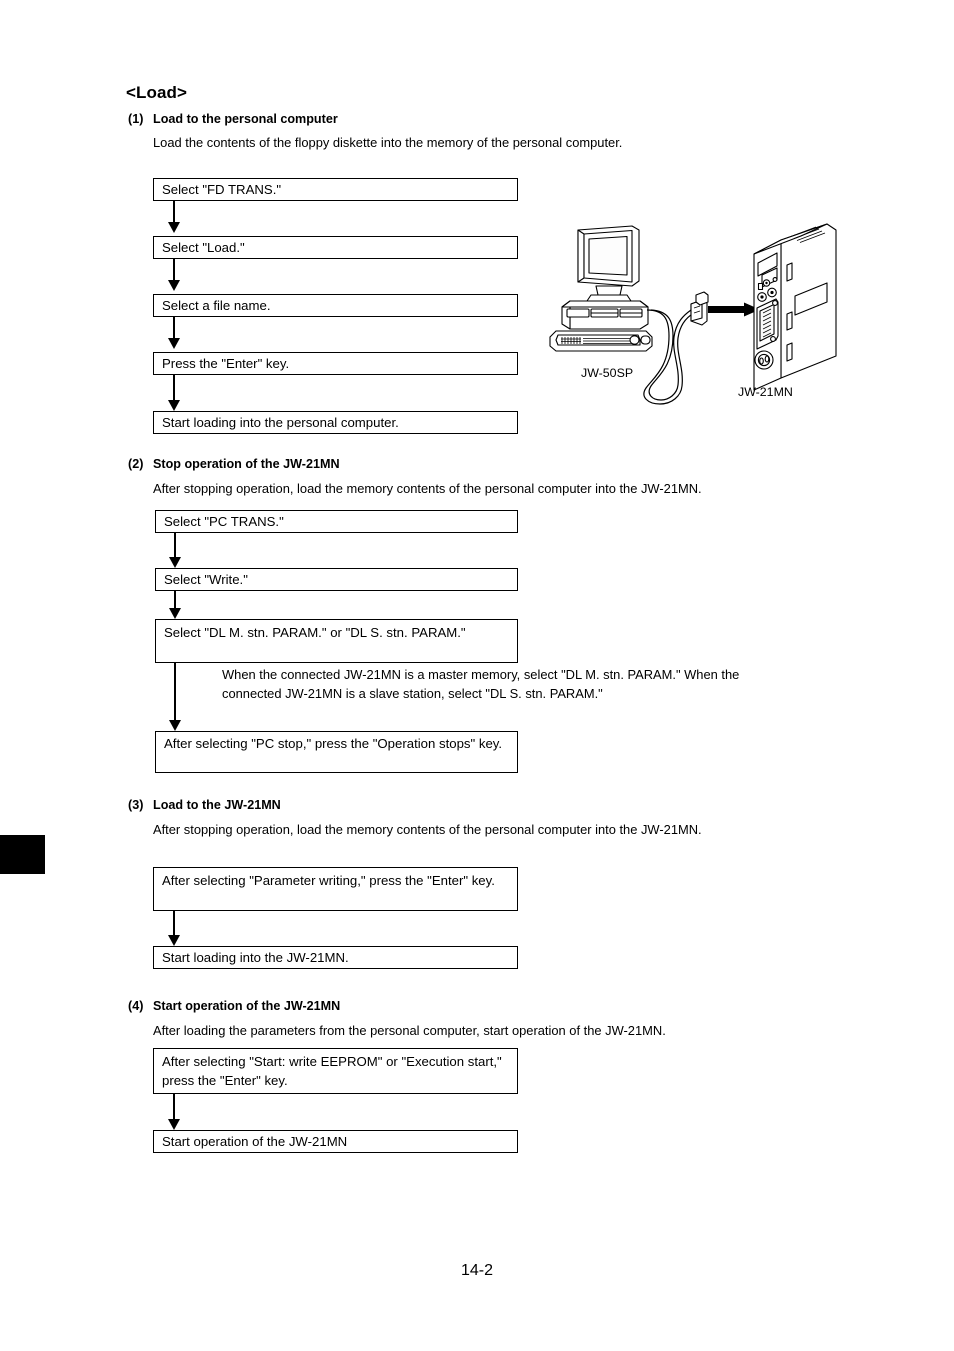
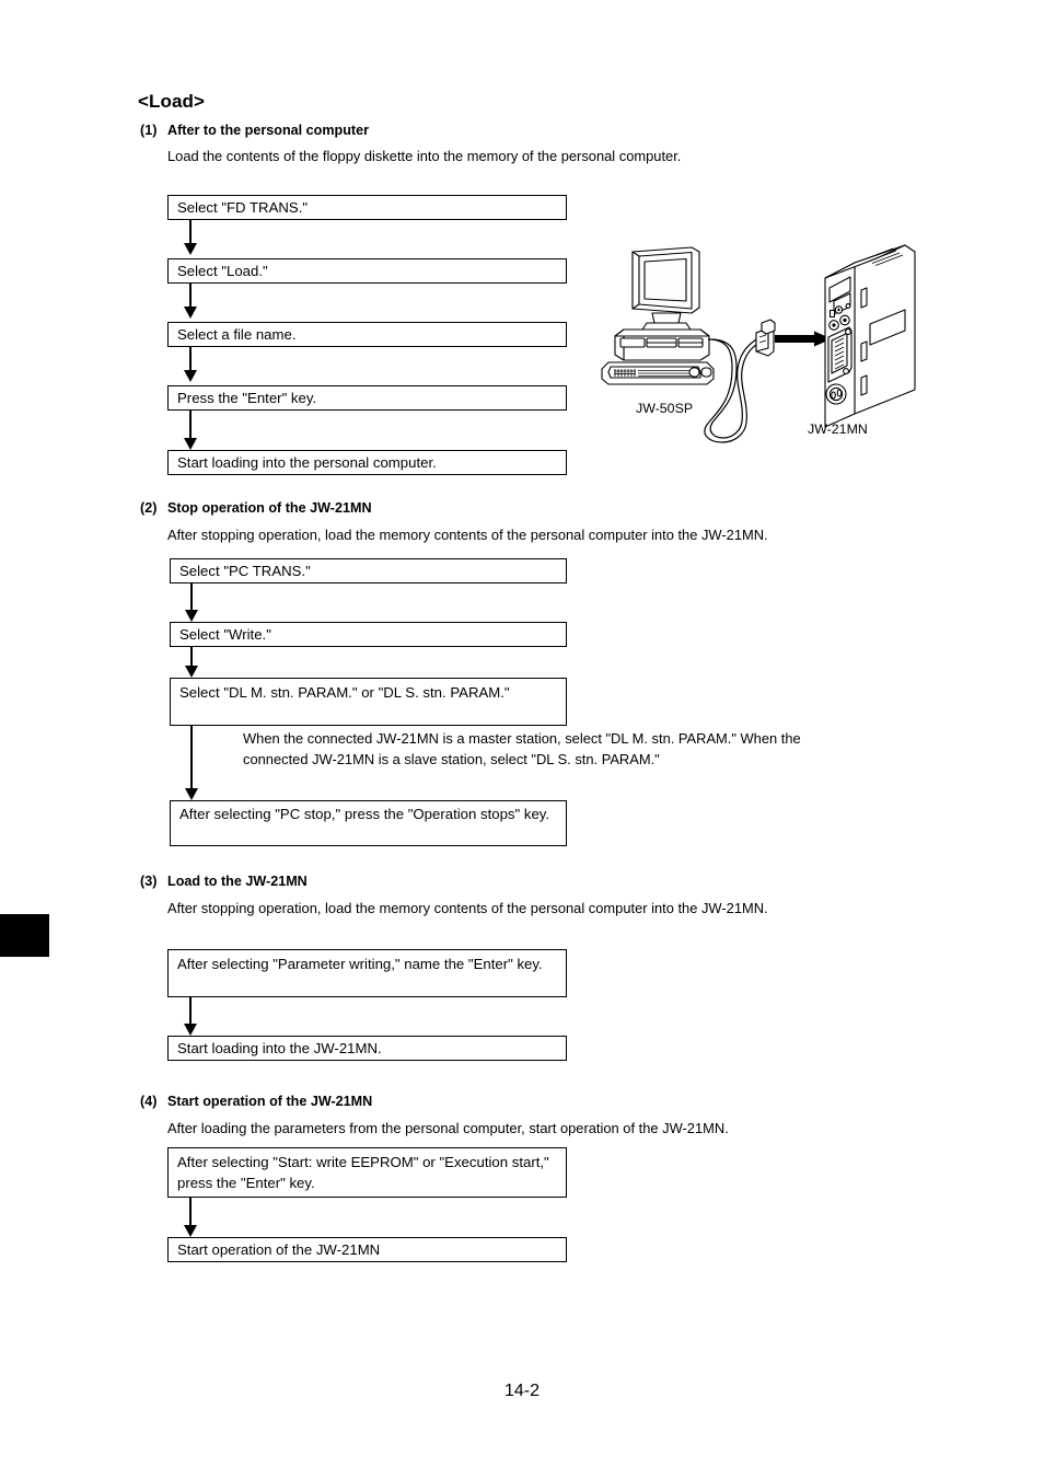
  <Load>
- (1) Load to the personal computer
+ (1) After to the personal computer
  Load the contents of the floppy diskette into the memory of the personal computer.
  Select "FD TRANS."
  Select "Load."
  Select a file name.
  Press the "Enter" key.
  Start loading into the personal computer.
  JW-50SP
  JW-21MN
  (2) Stop operation of the JW-21MN
  After stopping operation, load the memory contents of the personal computer into the JW-21MN.
  Select "PC TRANS."
  Select "Write."
  Select "DL M. stn. PARAM." or "DL S. stn. PARAM."
- When the connected JW-21MN is a master memory, select "DL M. stn. PARAM." When the connected JW-21MN is a slave station, select "DL S. stn. PARAM."
+ When the connected JW-21MN is a master station, select "DL M. stn. PARAM." When the connected JW-21MN is a slave station, select "DL S. stn. PARAM."
  After selecting "PC stop," press the "Operation stops" key.
  (3) Load to the JW-21MN
  After stopping operation, load the memory contents of the personal computer into the JW-21MN.
- After selecting "Parameter writing," press the "Enter" key.
+ After selecting "Parameter writing," name the "Enter" key.
  Start loading into the JW-21MN.
  (4) Start operation of the JW-21MN
  After loading the parameters from the personal computer, start operation of the JW-21MN.
  After selecting "Start: write EEPROM" or "Execution start," press the "Enter" key.
  Start operation of the JW-21MN
  14-2
